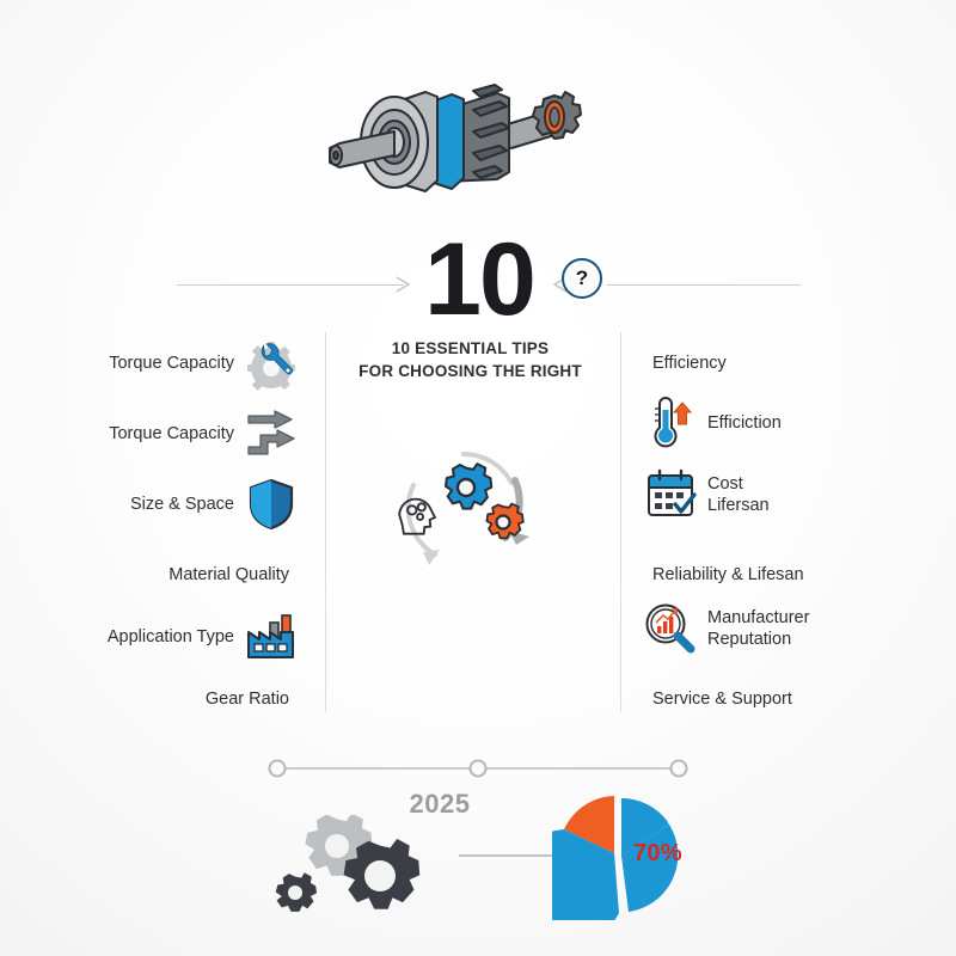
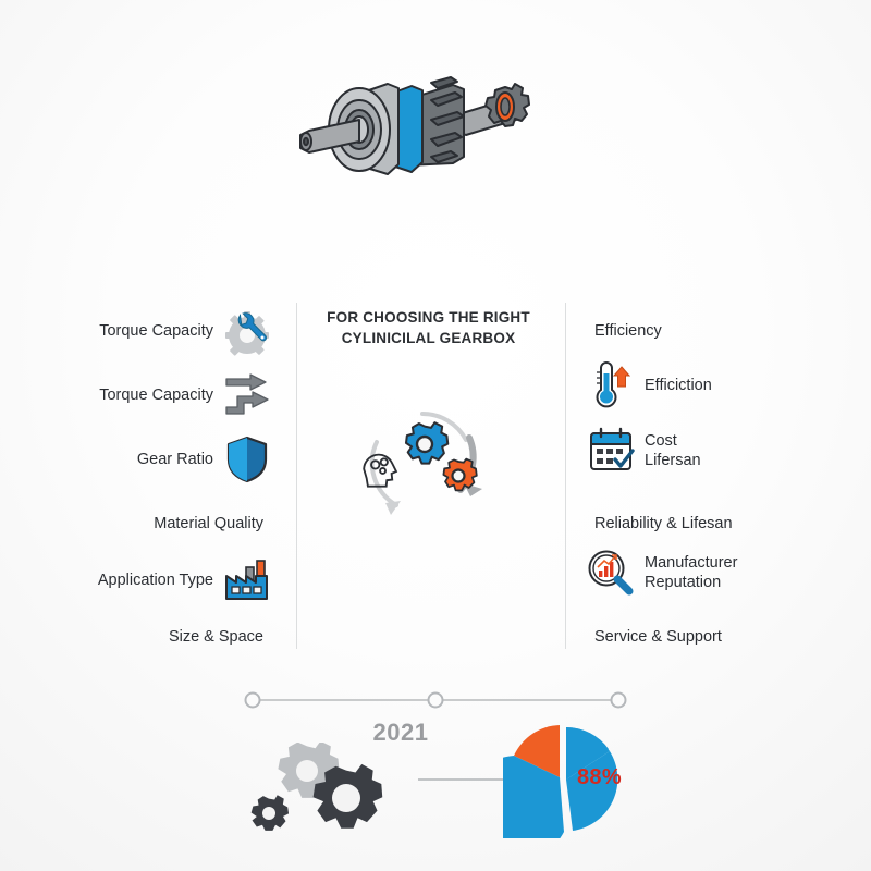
- 10
- ?
- 10 ESSENTIAL TIPS
  FOR CHOOSING THE RIGHT
+ CYLINICILAL GEARBOX
  Torque Capacity
  Torque Capacity
- Size & Space
+ Gear Ratio
  Material Quality
  Application Type
- Gear Ratio
+ Size & Space
  Efficiency
  Efficiction
  Cost
  Lifersan
  Reliability & Lifesan
  Manufacturer
  Reputation
  Service & Support
- 2025
+ 2021
- 70%
+ 88%
